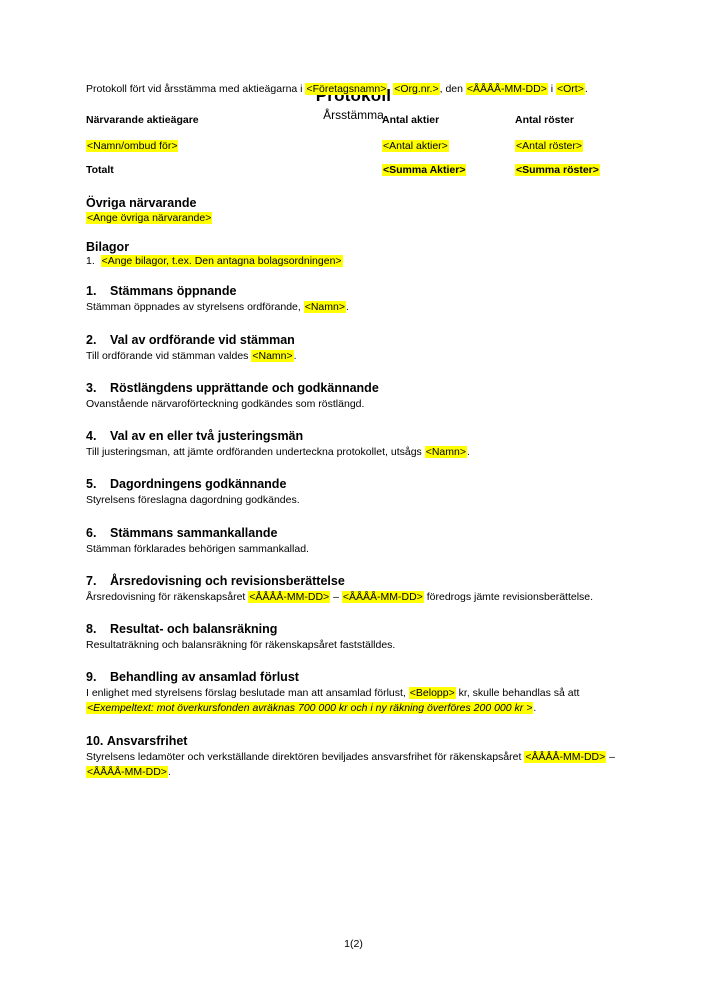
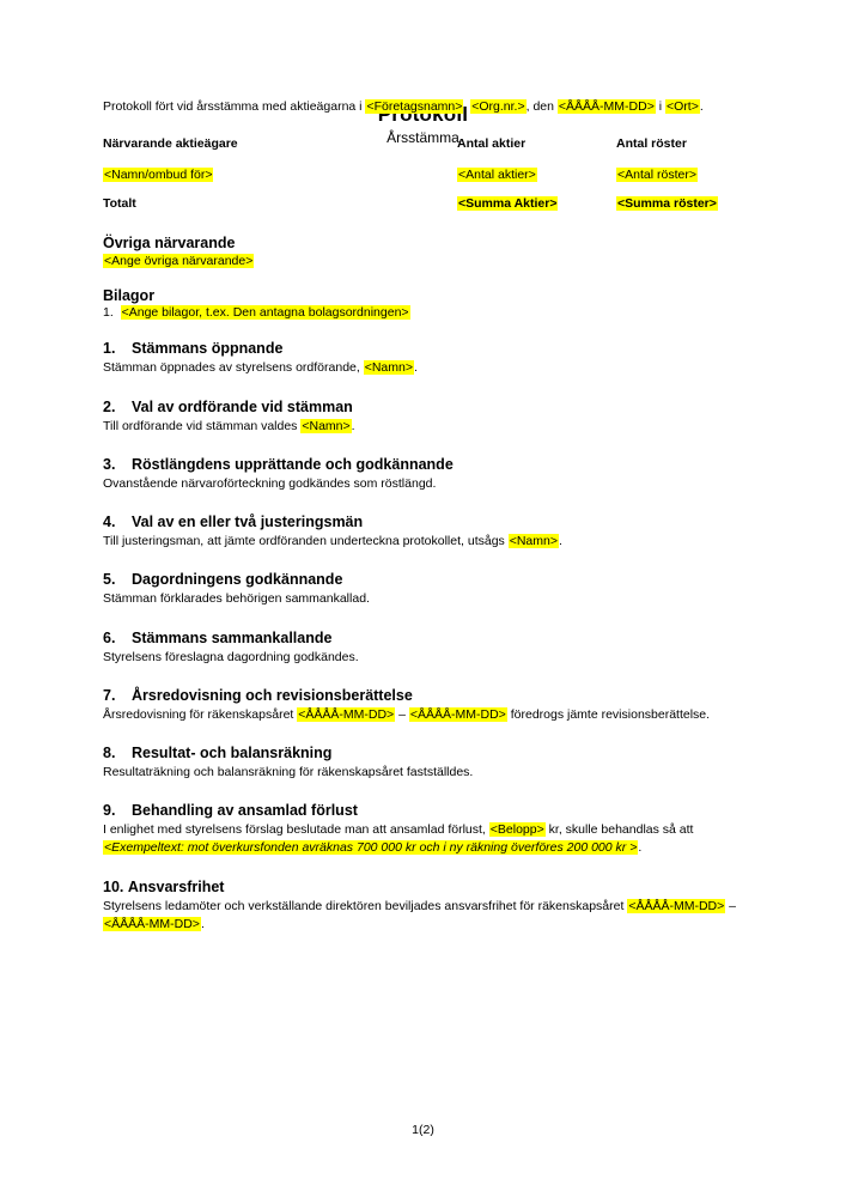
  Protokoll
  Årsstämma
  Protokoll fört vid årsstämma med aktieägarna i <Företagsnamn>, <Org.nr.>, den <ÅÅÅÅ-MM-DD> i <Ort>.
  Närvarande aktieägare
  Antal aktier
  Antal röster
  <Namn/ombud för>
  <Antal aktier>
  <Antal röster>
  Totalt
  <Summa Aktier>
  <Summa röster>
  Övriga närvarande
  <Ange övriga närvarande>
  Bilagor
  1. <Ange bilagor, t.ex. Den antagna bolagsordningen>
  1.
  Stämmans öppnande
  Stämman öppnades av styrelsens ordförande, <Namn>.
  2.
  Val av ordförande vid stämman
  Till ordförande vid stämman valdes <Namn>.
  3.
  Röstlängdens upprättande och godkännande
  Ovanstående närvaroförteckning godkändes som röstlängd.
  4.
  Val av en eller två justeringsmän
  Till justeringsman, att jämte ordföranden underteckna protokollet, utsågs <Namn>.
  5.
  Dagordningens godkännande
- Styrelsens föreslagna dagordning godkändes.
+ Stämman förklarades behörigen sammankallad.
  6.
  Stämmans sammankallande
- Stämman förklarades behörigen sammankallad.
+ Styrelsens föreslagna dagordning godkändes.
  7.
  Årsredovisning och revisionsberättelse
  Årsredovisning för räkenskapsåret <ÅÅÅÅ-MM-DD> – <ÅÅÅÅ-MM-DD> föredrogs jämte revisionsberättelse.
  8.
  Resultat- och balansräkning
  Resultaträkning och balansräkning för räkenskapsåret fastställdes.
  9.
  Behandling av ansamlad förlust
  I enlighet med styrelsens förslag beslutade man att ansamlad förlust, <Belopp> kr, skulle behandlas så att <Exempeltext: mot överkursfonden avräknas 700 000 kr och i ny räkning överföres 200 000 kr >.
  10.
  Ansvarsfrihet
  Styrelsens ledamöter och verkställande direktören beviljades ansvarsfrihet för räkenskapsåret <ÅÅÅÅ-MM-DD> – <ÅÅÅÅ-MM-DD>.
  1(2)
